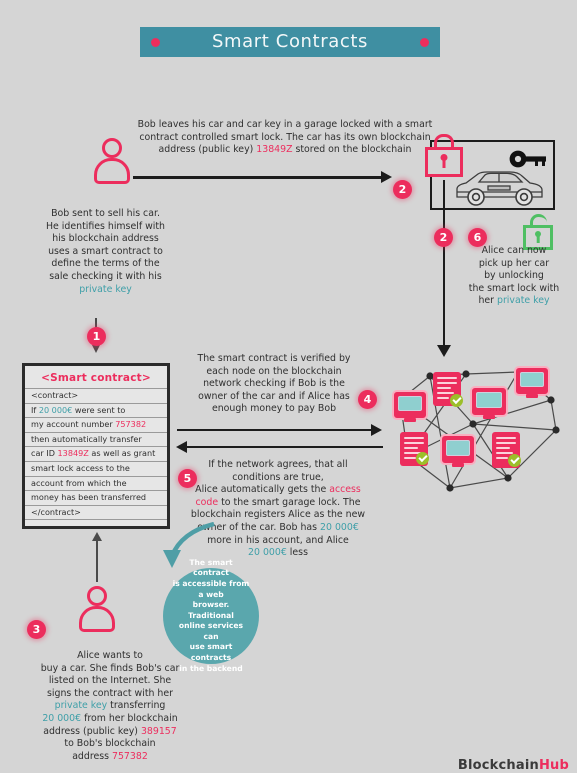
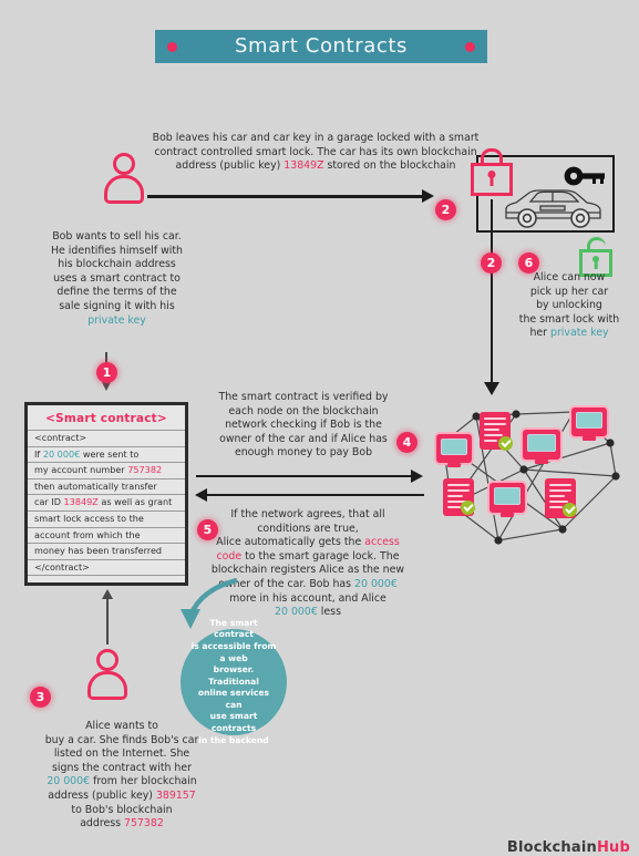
  Smart Contracts
  Bob leaves his car and car key in a garage locked with a smart
  contract controlled smart lock. The car has its own blockchain
  address (public key) 13849Z stored on the blockchain
  2
- Bob sent to sell his car.
+ Bob wants to sell his car.
  He identifies himself with
  his blockchain address
  uses a smart contract to
  define the terms of the
- sale checking it with his
+ sale signing it with his
  private key
  1
  2
  6
  Alice can now
  pick up her car
  by unlocking
  the smart lock with
  her private key
  <Smart contract>
  <contract>
  If 20 000€ were sent to
  my account number 757382
  then automatically transfer
  car ID 13849Z as well as grant
  smart lock access to the
  account from which the
  money has been transferred
  </contract>
  The smart contract is verified by
  each node on the blockchain
  network checking if Bob is the
  owner of the car and if Alice has
  enough money to pay Bob
  4
  5
  If the network agrees, that all
  conditions are true,
  Alice automatically gets the access
  code to the smart garage lock. The
  blockchain registers Alice as the new
  ner of the car. Bob has 20 000€
  more in his account, and Alice
  20 000€ less
  The smart contract
  is accessible from a web
  browser. Traditional
  online services can
  use smart contracts
  in the backend
  3
  Alice wants to
  buy a car. She finds Bob's car
  listed on the Internet. She
  signs the contract with her
- private key transferring
  20 000€ from her blockchain
  address (public key) 389157
  to Bob's blockchain
  address 757382
  BlockchainHub
